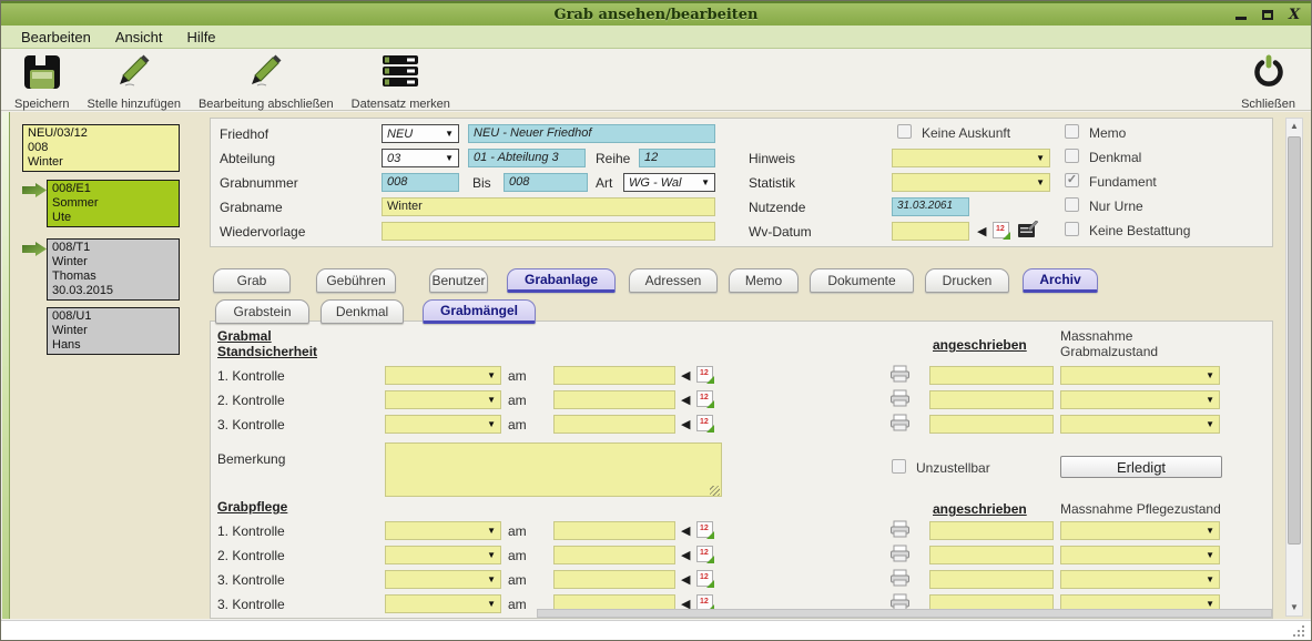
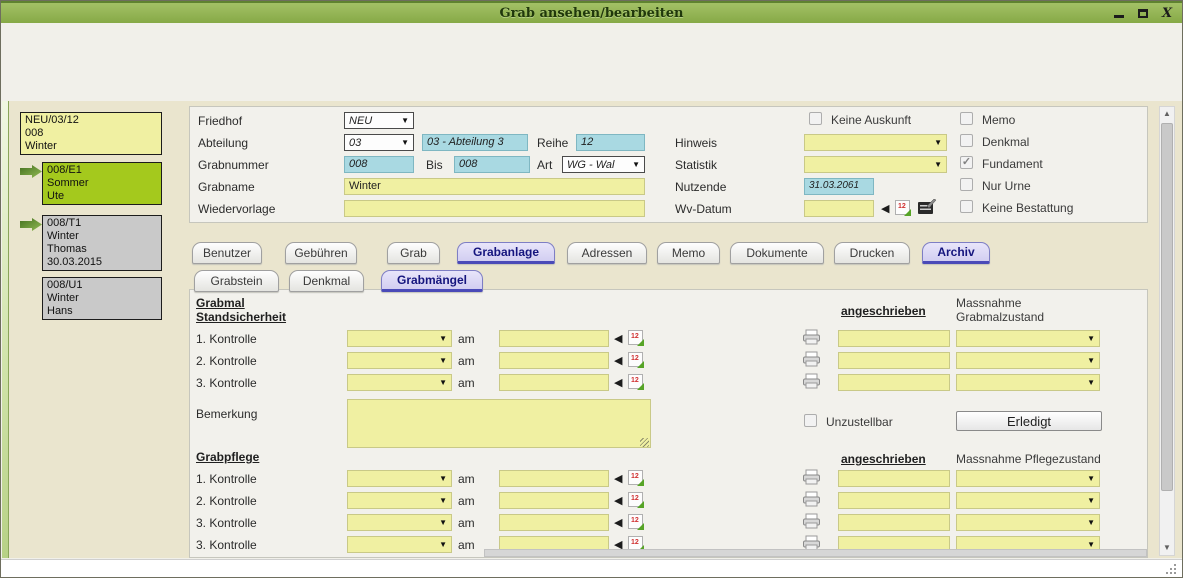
  Grab ansehen/bearbeiten
  X
- Bearbeiten
- Ansicht
- Hilfe
- Speichern
- Stelle hinzufügen
- Bearbeitung abschließen
- Datensatz merken
- Schließen
  NEU/03/12
  008
  Winter
  008/E1
  Sommer
  Ute
  008/T1
  Winter
  Thomas
  30.03.2015
  008/U1
  Winter
  Hans
  Friedhof
  NEU
  ▼
- NEU - Neuer Friedhof
  Abteilung
  03
  ▼
- 01 - Abteilung 3
+ 03 - Abteilung 3
  Reihe
  12
  Grabnummer
  008
  Bis
  008
  Art
  WG - Wal
  ▼
  Grabname
  Winter
  Wiedervorlage
  Keine Auskunft
  Hinweis
  ▼
  Statistik
  ▼
  Nutzende
  31.03.2061
  Wv-Datum
  ◀
  Memo
  Denkmal
  Fundament
  Nur Urne
  Keine Bestattung
- Grab
+ Benutzer
  Gebühren
- Benutzer
+ Grab
  Grabanlage
  Adressen
  Memo
  Dokumente
  Drucken
  Archiv
  Grabstein
  Denkmal
  Grabmängel
  Grabmal
  Standsicherheit
  angeschrieben
  Massnahme
  Grabmalzustand
  1. Kontrolle
  ▼
  am
  ◀
  ▼
  2. Kontrolle
  ▼
  am
  ◀
  ▼
  3. Kontrolle
  ▼
  am
  ◀
  ▼
  Bemerkung
  Unzustellbar
  Erledigt
  Grabpflege
  angeschrieben
  Massnahme Pflegezustand
  1. Kontrolle
  ▼
  am
  ◀
  ▼
  2. Kontrolle
  ▼
  am
  ◀
  ▼
  3. Kontrolle
  ▼
  am
  ◀
  ▼
  3. Kontrolle
  ▼
  am
  ◀
  ▼
  ▲
  ▼
